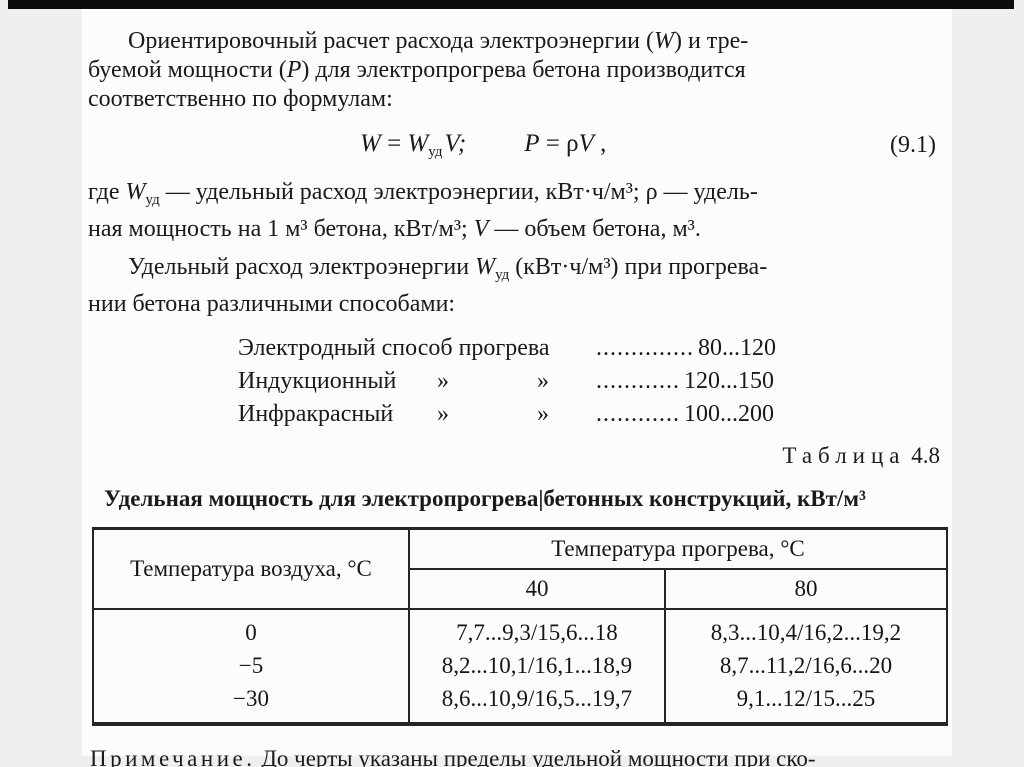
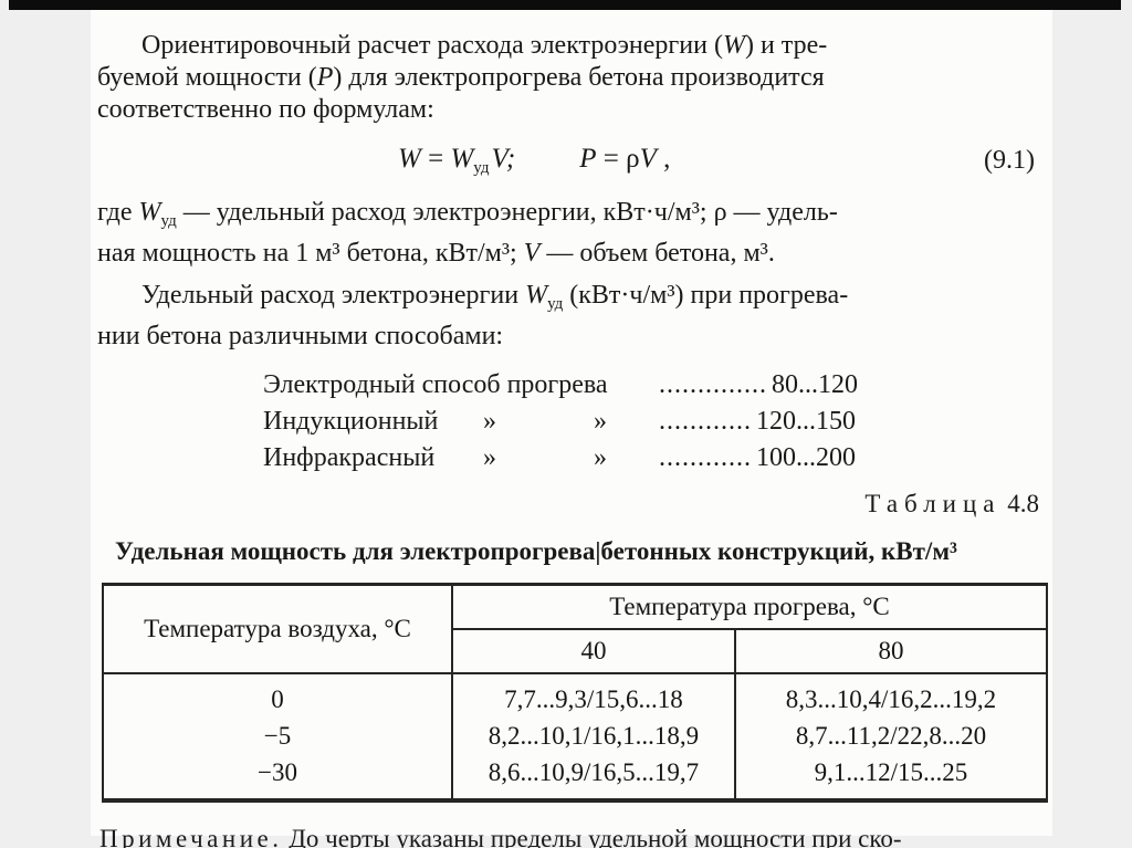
  Ориентировочный расчет расхода электроэнергии (W) и тре-
  буемой мощности (P) для электропрогрева бетона производится
  соответственно по формулам:
  W = WудV; P = ρV ,
  (9.1)
  где Wуд — удельный расход электроэнергии, кВт·ч/м³; ρ — удель-
  ная мощность на 1 м³ бетона, кВт/м³; V — объем бетона, м³.
  Удельный расход электроэнергии Wуд (кВт·ч/м³) при прогрева-
  нии бетона различными способами:
  Электродный способ прогрева .............. 80...120
  Индукционный » » ............ 120...150
  Инфракрасный » » ............ 100...200
  Таблица 4.8
  Удельная мощность для электропрогрева|бетонных конструкций, кВт/м³
  Температура воздуха, °С	Температура прогрева, °С
  40	80
  0	7,7...9,3/15,6...18	8,3...10,4/16,2...19,2
- −5	8,2...10,1/16,1...18,9	8,7...11,2/16,6...20
+ −5	8,2...10,1/16,1...18,9	8,7...11,2/22,8...20
  −30	8,6...10,9/16,5...19,7	9,1...12/15...25
  Примечание. До черты указаны пределы удельной мощности при ско-
